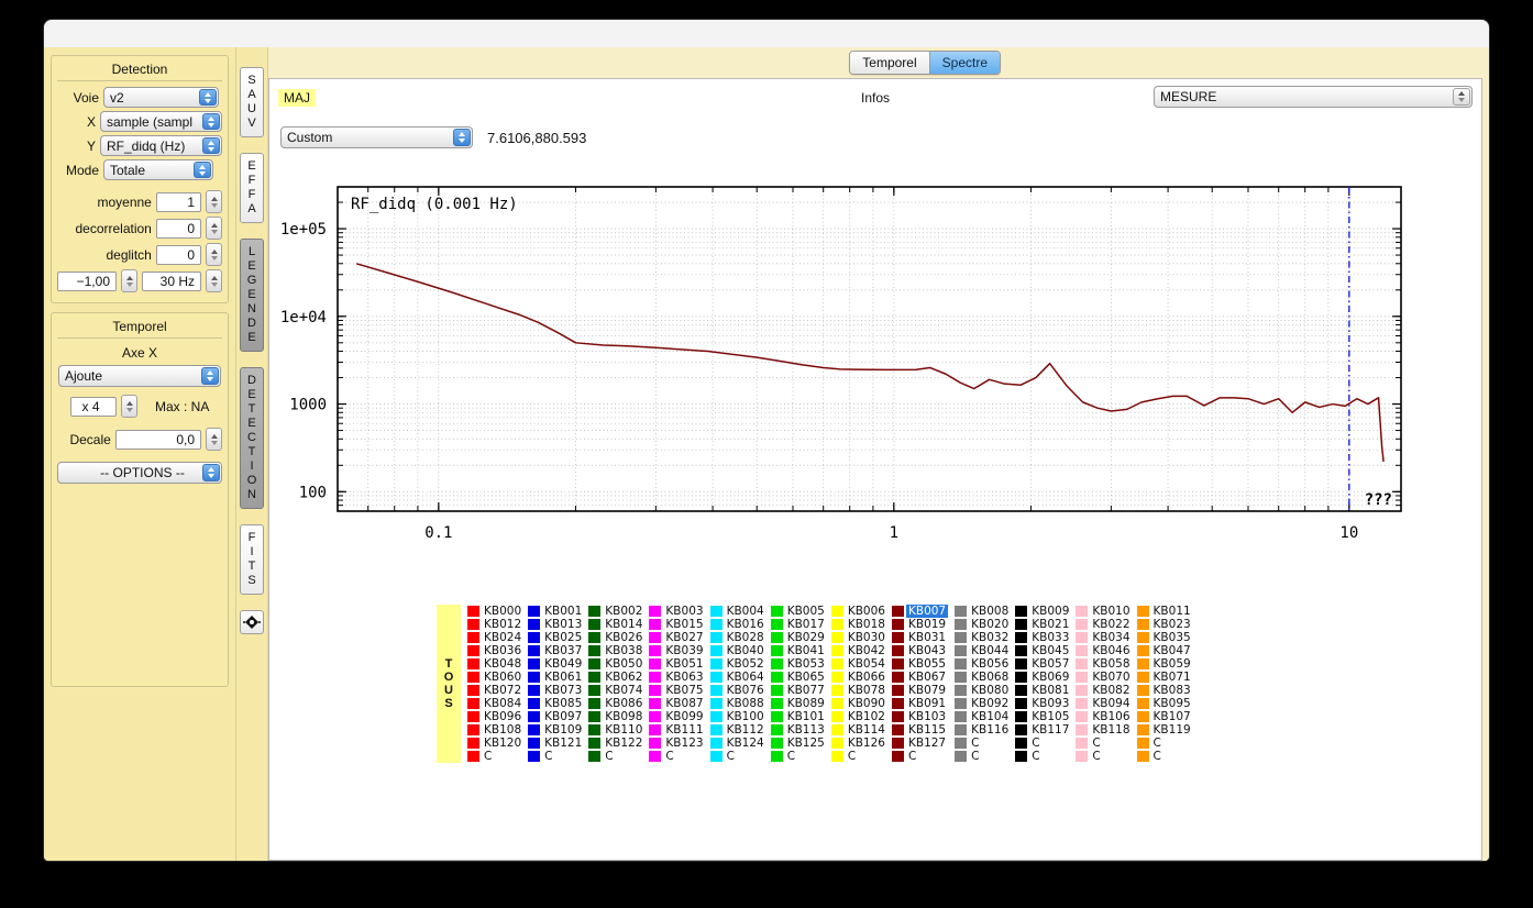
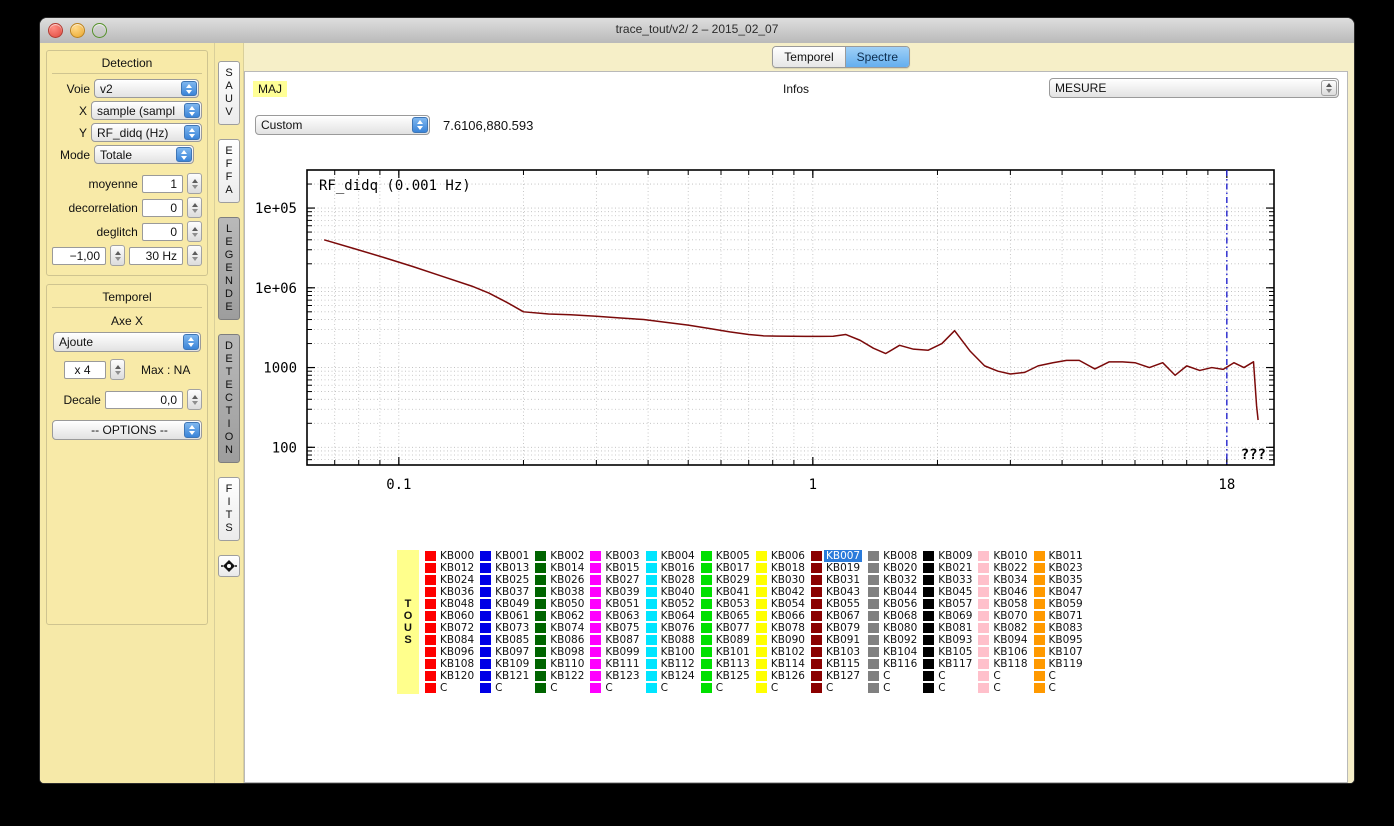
+ trace_tout/v2/ 2 – 2015_02_07
  Detection
  Voie
  v2
  X
  sample (sampl
  Y
  RF_didq (Hz)
  Mode
  Totale
  moyenne
  1
  decorrelation
  0
  deglitch
  0
  −1,00
  30 Hz
  Temporel
  Axe X
  Ajoute
  x 4
  Max : NA
  Decale
  0,0
  -- OPTIONS --
  S
  A
  U
  V
  E
  F
  F
  A
  L
  E
  G
  E
  N
  D
  E
  D
  E
  T
  E
  C
  T
  I
  O
  N
  F
  I
  T
  S
  Temporel
  Spectre
  MAJ
  Infos
  MESURE
  Custom
  7.6106,880.593
  0.1
  1
- 10
+ 18
  100
  1000
- 1e+04
+ 1e+06
  1e+05
  RF_didq (0.001 Hz)
  ???
  T
  O
  U
  S
  KB000
  KB012
  KB024
  KB036
  KB048
  KB060
  KB072
  KB084
  KB096
  KB108
  KB120
  C
  KB001
  KB013
  KB025
  KB037
  KB049
  KB061
  KB073
  KB085
  KB097
  KB109
  KB121
  C
  KB002
  KB014
  KB026
  KB038
  KB050
  KB062
  KB074
  KB086
  KB098
  KB110
  KB122
  C
  KB003
  KB015
  KB027
  KB039
  KB051
  KB063
  KB075
  KB087
  KB099
  KB111
  KB123
  C
  KB004
  KB016
  KB028
  KB040
  KB052
  KB064
  KB076
  KB088
  KB100
  KB112
  KB124
  C
  KB005
  KB017
  KB029
  KB041
  KB053
  KB065
  KB077
  KB089
  KB101
  KB113
  KB125
  C
  KB006
  KB018
  KB030
  KB042
  KB054
  KB066
  KB078
  KB090
  KB102
  KB114
  KB126
  C
  KB007
  KB019
  KB031
  KB043
  KB055
  KB067
  KB079
  KB091
  KB103
  KB115
  KB127
  C
  KB008
  KB020
  KB032
  KB044
  KB056
  KB068
  KB080
  KB092
  KB104
  KB116
  C
  C
  KB009
  KB021
  KB033
  KB045
  KB057
  KB069
  KB081
  KB093
  KB105
  KB117
  C
  C
  KB010
  KB022
  KB034
  KB046
  KB058
  KB070
  KB082
  KB094
  KB106
  KB118
  C
  C
  KB011
  KB023
  KB035
  KB047
  KB059
  KB071
  KB083
  KB095
  KB107
  KB119
  C
  C
